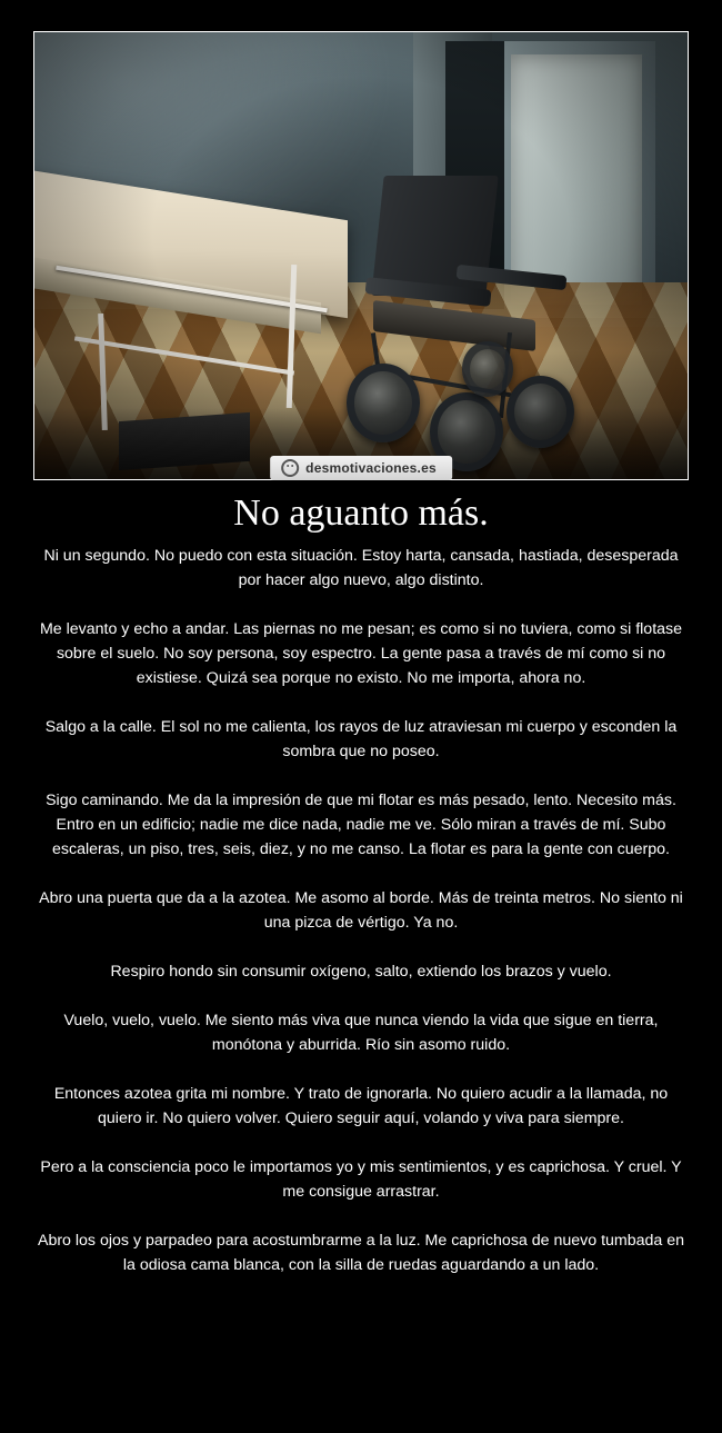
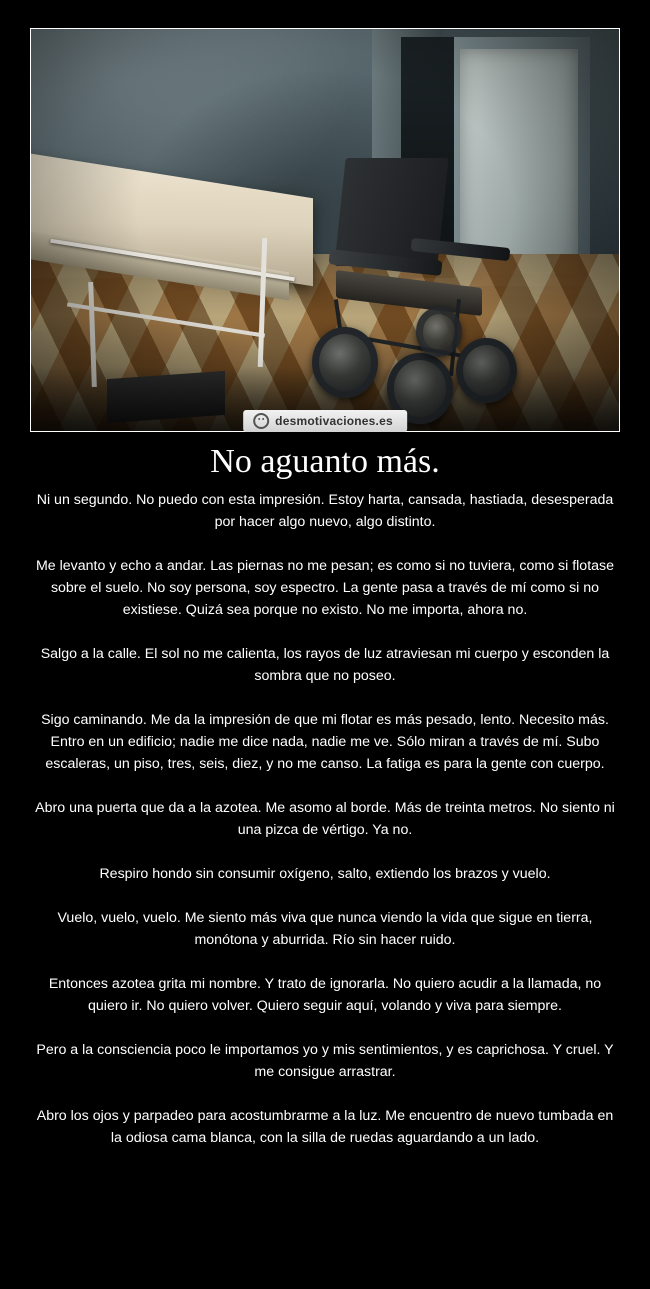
  desmotivaciones.es
  No aguanto más.
- Ni un segundo. No puedo con esta situación. Estoy harta, cansada, hastiada, desesperada por hacer algo nuevo, algo distinto.
+ Ni un segundo. No puedo con esta impresión. Estoy harta, cansada, hastiada, desesperada por hacer algo nuevo, algo distinto.
  Me levanto y echo a andar. Las piernas no me pesan; es como si no tuviera, como si flotase sobre el suelo. No soy persona, soy espectro. La gente pasa a través de mí como si no existiese. Quizá sea porque no existo. No me importa, ahora no.
  Salgo a la calle. El sol no me calienta, los rayos de luz atraviesan mi cuerpo y esconden la sombra que no poseo.
- Sigo caminando. Me da la impresión de que mi flotar es más pesado, lento. Necesito más. Entro en un edificio; nadie me dice nada, nadie me ve. Sólo miran a través de mí. Subo escaleras, un piso, tres, seis, diez, y no me canso. La flotar es para la gente con cuerpo.
+ Sigo caminando. Me da la impresión de que mi flotar es más pesado, lento. Necesito más. Entro en un edificio; nadie me dice nada, nadie me ve. Sólo miran a través de mí. Subo escaleras, un piso, tres, seis, diez, y no me canso. La fatiga es para la gente con cuerpo.
  Abro una puerta que da a la azotea. Me asomo al borde. Más de treinta metros. No siento ni una pizca de vértigo. Ya no.
  Respiro hondo sin consumir oxígeno, salto, extiendo los brazos y vuelo.
- Vuelo, vuelo, vuelo. Me siento más viva que nunca viendo la vida que sigue en tierra, monótona y aburrida. Río sin asomo ruido.
+ Vuelo, vuelo, vuelo. Me siento más viva que nunca viendo la vida que sigue en tierra, monótona y aburrida. Río sin hacer ruido.
  Entonces azotea grita mi nombre. Y trato de ignorarla. No quiero acudir a la llamada, no quiero ir. No quiero volver. Quiero seguir aquí, volando y viva para siempre.
  Pero a la consciencia poco le importamos yo y mis sentimientos, y es caprichosa. Y cruel. Y me consigue arrastrar.
- Abro los ojos y parpadeo para acostumbrarme a la luz. Me caprichosa de nuevo tumbada en la odiosa cama blanca, con la silla de ruedas aguardando a un lado.
+ Abro los ojos y parpadeo para acostumbrarme a la luz. Me encuentro de nuevo tumbada en la odiosa cama blanca, con la silla de ruedas aguardando a un lado.
